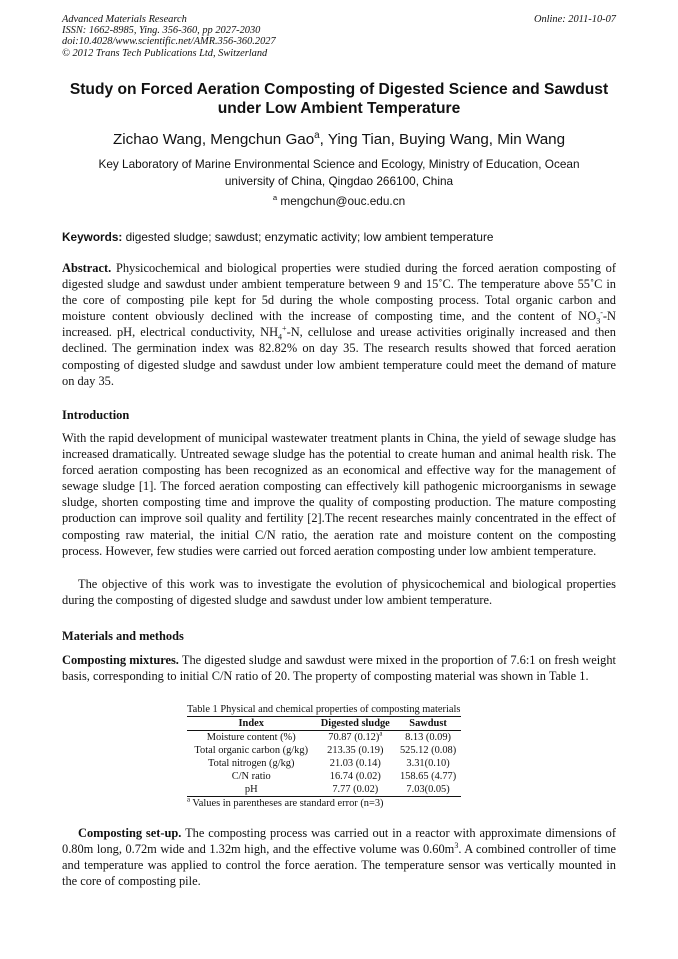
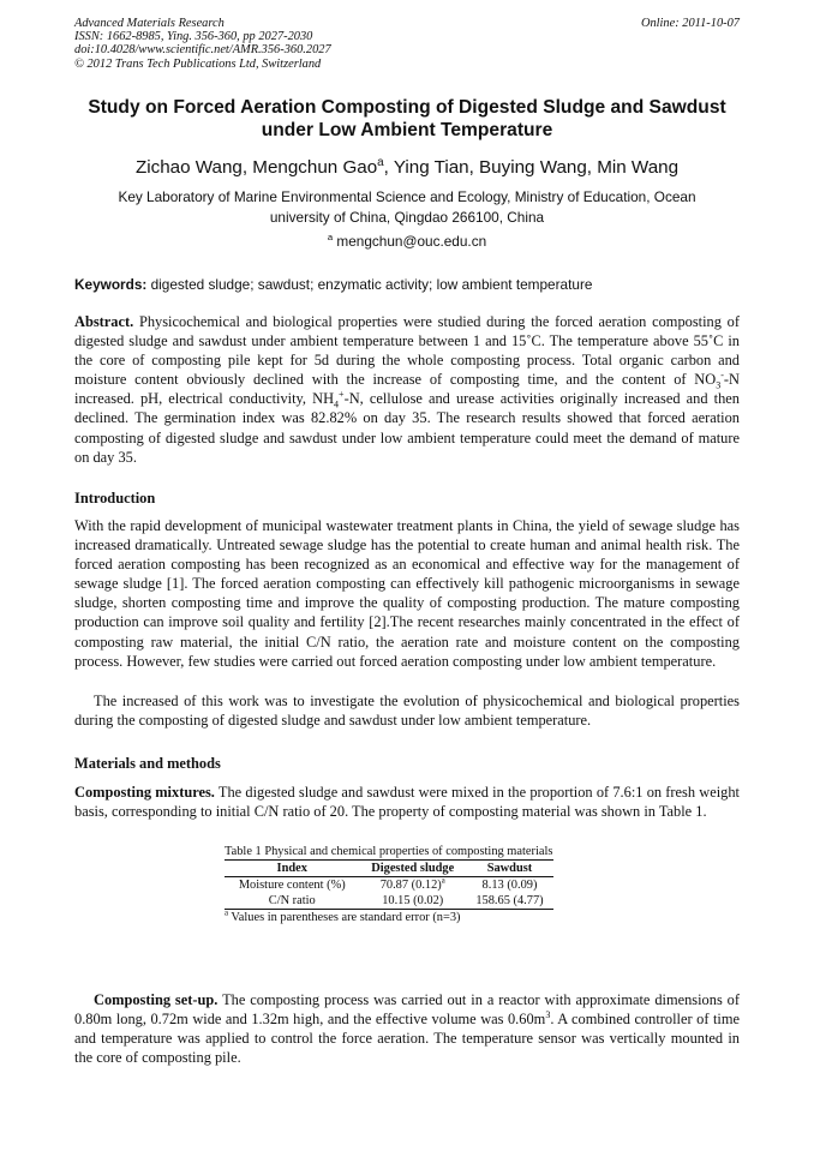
  Advanced Materials Research
  ISSN: 1662-8985, Ying. 356-360, pp 2027-2030
  doi:10.4028/www.scientific.net/AMR.356-360.2027
  © 2012 Trans Tech Publications Ltd, Switzerland
  Online: 2011-10-07
- Study on Forced Aeration Composting of Digested Science and Sawdust
+ Study on Forced Aeration Composting of Digested Sludge and Sawdust
  under Low Ambient Temperature
  Zichao Wang, Mengchun Gaoa, Ying Tian, Buying Wang, Min Wang
  Key Laboratory of Marine Environmental Science and Ecology, Ministry of Education, Ocean
  university of China, Qingdao 266100, China
  a mengchun@ouc.edu.cn
  Keywords: digested sludge; sawdust; enzymatic activity; low ambient temperature
- Abstract. Physicochemical and biological properties were studied during the forced aeration composting of digested sludge and sawdust under ambient temperature between 9 and 15˚C. The temperature above 55˚C in the core of composting pile kept for 5d during the whole composting process. Total organic carbon and moisture content obviously declined with the increase of composting time, and the content of NO3--N increased. pH, electrical conductivity, NH4+-N, cellulose and urease activities originally increased and then declined. The germination index was 82.82% on day 35. The research results showed that forced aeration composting of digested sludge and sawdust under low ambient temperature could meet the demand of mature on day 35.
+ Abstract. Physicochemical and biological properties were studied during the forced aeration composting of digested sludge and sawdust under ambient temperature between 1 and 15˚C. The temperature above 55˚C in the core of composting pile kept for 5d during the whole composting process. Total organic carbon and moisture content obviously declined with the increase of composting time, and the content of NO3--N increased. pH, electrical conductivity, NH4+-N, cellulose and urease activities originally increased and then declined. The germination index was 82.82% on day 35. The research results showed that forced aeration composting of digested sludge and sawdust under low ambient temperature could meet the demand of mature on day 35.
  Introduction
  With the rapid development of municipal wastewater treatment plants in China, the yield of sewage sludge has increased dramatically. Untreated sewage sludge has the potential to create human and animal health risk. The forced aeration composting has been recognized as an economical and effective way for the management of sewage sludge [1]. The forced aeration composting can effectively kill pathogenic microorganisms in sewage sludge, shorten composting time and improve the quality of composting production. The mature composting production can improve soil quality and fertility [2].The recent researches mainly concentrated in the effect of composting raw material, the initial C/N ratio, the aeration rate and moisture content on the composting process. However, few studies were carried out forced aeration composting under low ambient temperature.
- The objective of this work was to investigate the evolution of physicochemical and biological properties during the composting of digested sludge and sawdust under low ambient temperature.
+ The increased of this work was to investigate the evolution of physicochemical and biological properties during the composting of digested sludge and sawdust under low ambient temperature.
  Materials and methods
  Composting mixtures. The digested sludge and sawdust were mixed in the proportion of 7.6:1 on fresh weight basis, corresponding to initial C/N ratio of 20. The property of composting material was shown in Table 1.
  Table 1 Physical and chemical properties of composting materials
  Index	Digested sludge	Sawdust
  Moisture content (%)	70.87 (0.12)	8.13 (0.09)
- Total organic carbon (g/kg)	213.35 (0.19)	525.12 (0.08)
- Total nitrogen (g/kg)	21.03 (0.14)	3.31(0.10)
- C/N ratio	16.74 (0.02)	158.65 (4.77)
+ C/N ratio	10.15 (0.02)	158.65 (4.77)
- pH	7.77 (0.02)	7.03(0.05)
  Values in parentheses are standard error (n=3)
  Composting set-up. The composting process was carried out in a reactor with approximate dimensions of 0.80m long, 0.72m wide and 1.32m high, and the effective volume was 0.60m3. A combined controller of time and temperature was applied to control the force aeration. The temperature sensor was vertically mounted in the core of composting pile.
